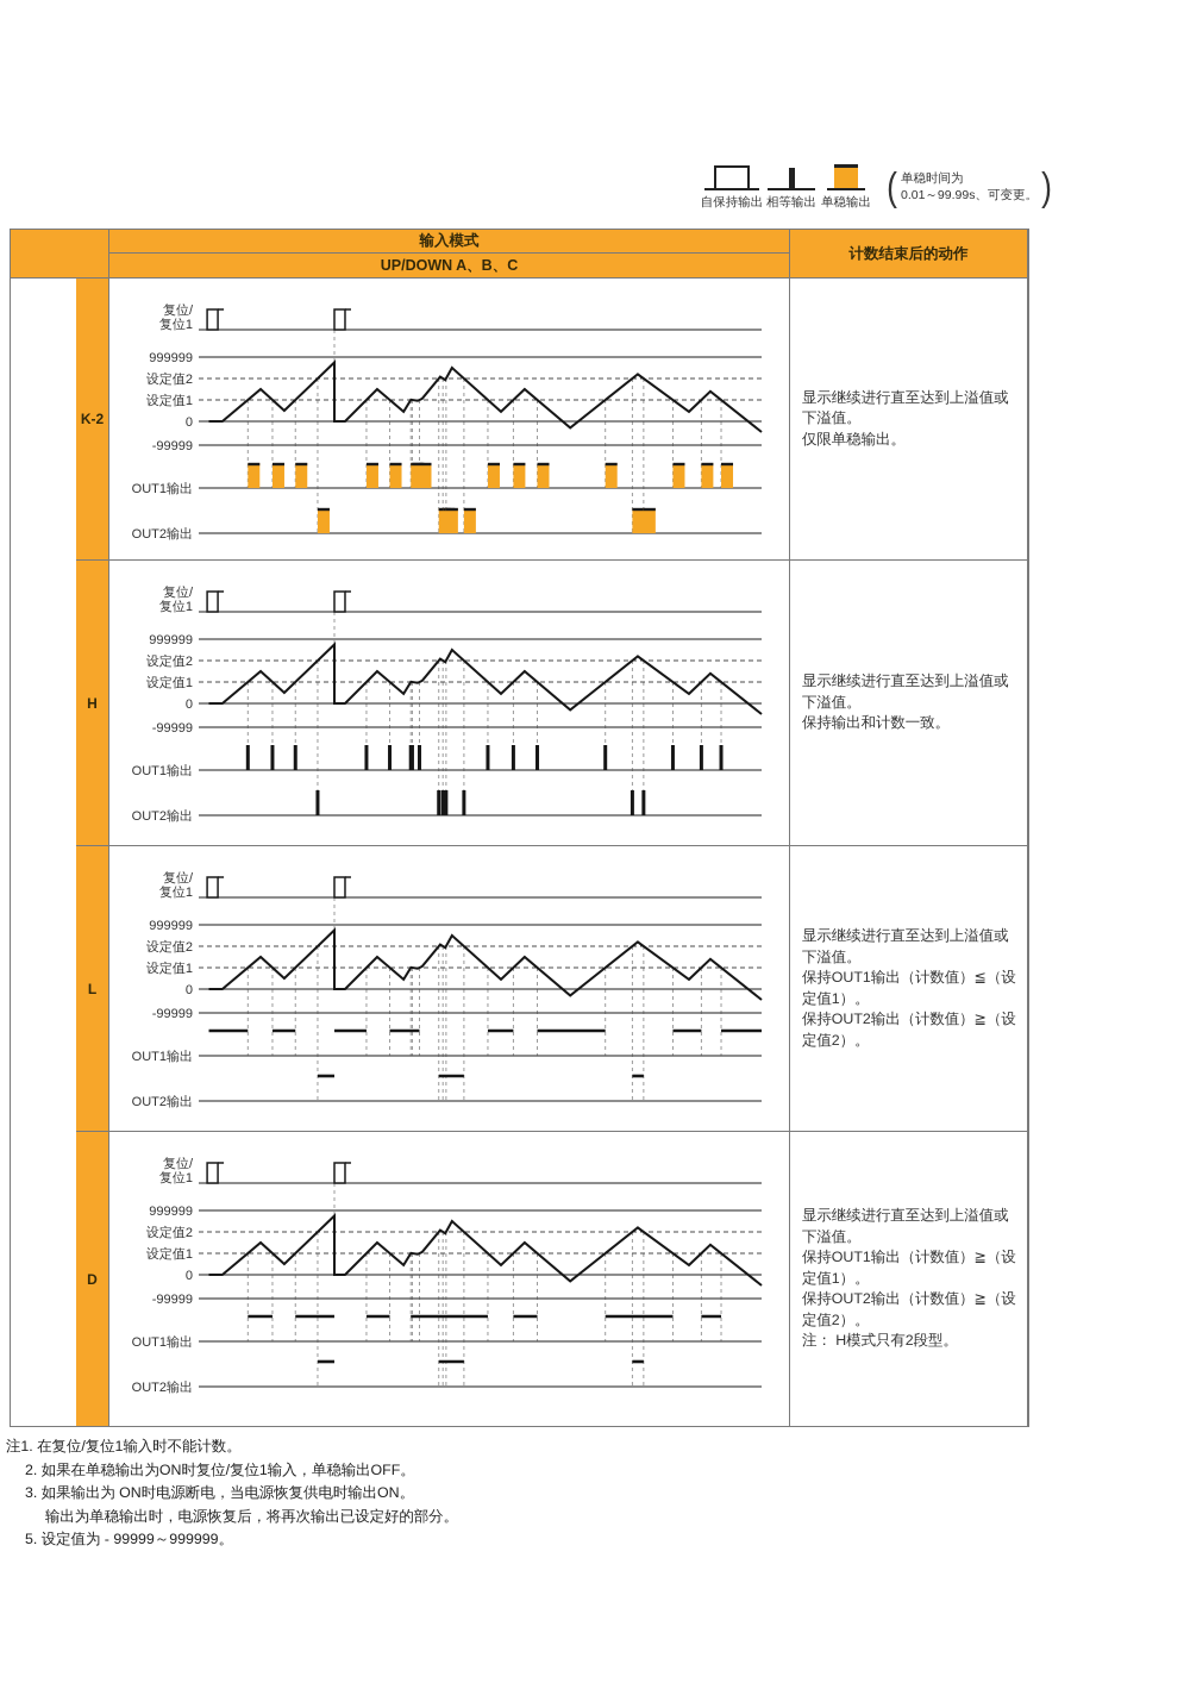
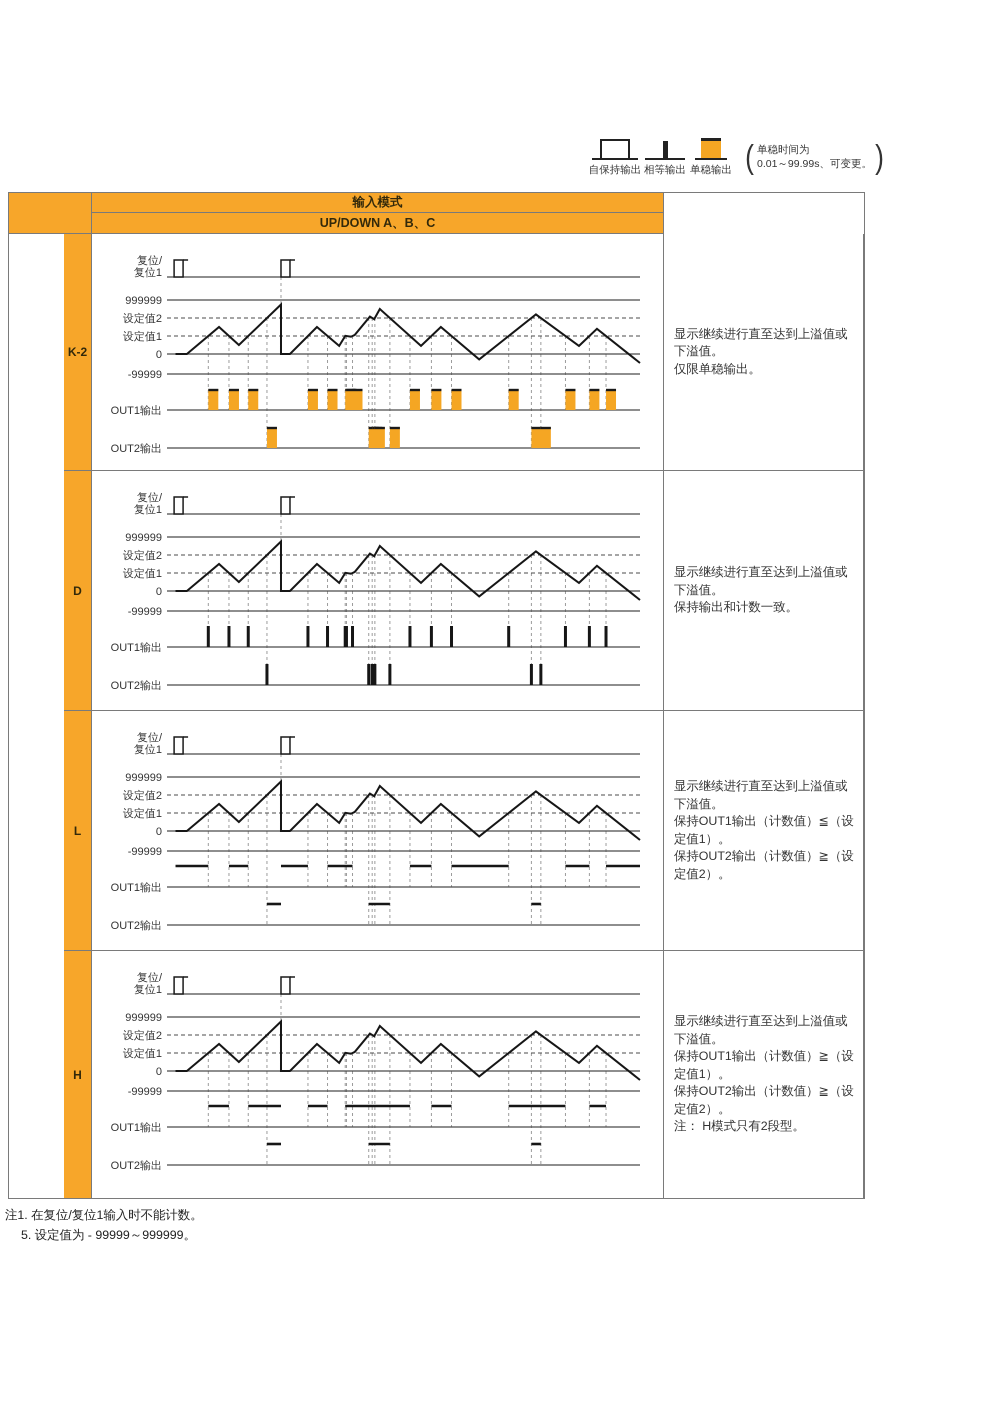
  自保持输出
  相等输出
  单稳输出
  (
  单稳时间为
  0.01～99.99s、可变更。
  )
  输入模式
  UP/DOWN A、B、C
- 计数结束后的动作
  K-2
  复位/
  复位1
  999999
  设定值2
  设定值1
  0
  -99999
  OUT1输出
  OUT2输出
  显示继续进行直至达到上溢值或下溢值。
  仅限单稳输出。
- H
+ D
  复位/
  复位1
  999999
  设定值2
  设定值1
  0
  -99999
  OUT1输出
  OUT2输出
  显示继续进行直至达到上溢值或下溢值。
  保持输出和计数一致。
  L
  复位/
  复位1
  999999
  设定值2
  设定值1
  0
  -99999
  OUT1输出
  OUT2输出
  显示继续进行直至达到上溢值或下溢值。
  保持OUT1输出（计数值）≦（设定值1）。
  保持OUT2输出（计数值）≧（设定值2）。
- D
+ H
  复位/
  复位1
  999999
  设定值2
  设定值1
  0
  -99999
  OUT1输出
  OUT2输出
  显示继续进行直至达到上溢值或下溢值。
  保持OUT1输出（计数值）≧（设定值1）。
  保持OUT2输出（计数值）≧（设定值2）。
  注： H模式只有2段型。
  注1. 在复位/复位1输入时不能计数。
- 2. 如果在单稳输出为ON时复位/复位1输入，单稳输出OFF。
- 3. 如果输出为 ON时电源断电，当电源恢复供电时输出ON。
- 输出为单稳输出时，电源恢复后，将再次输出已设定好的部分。
  5. 设定值为 - 99999～999999。
